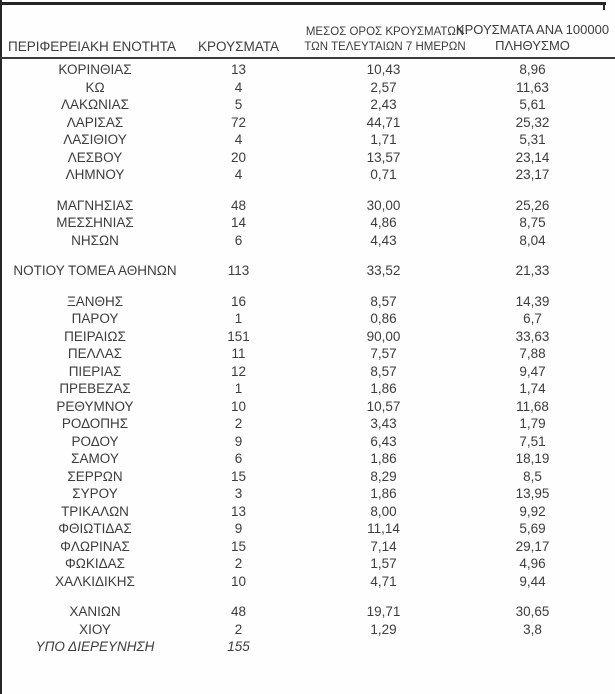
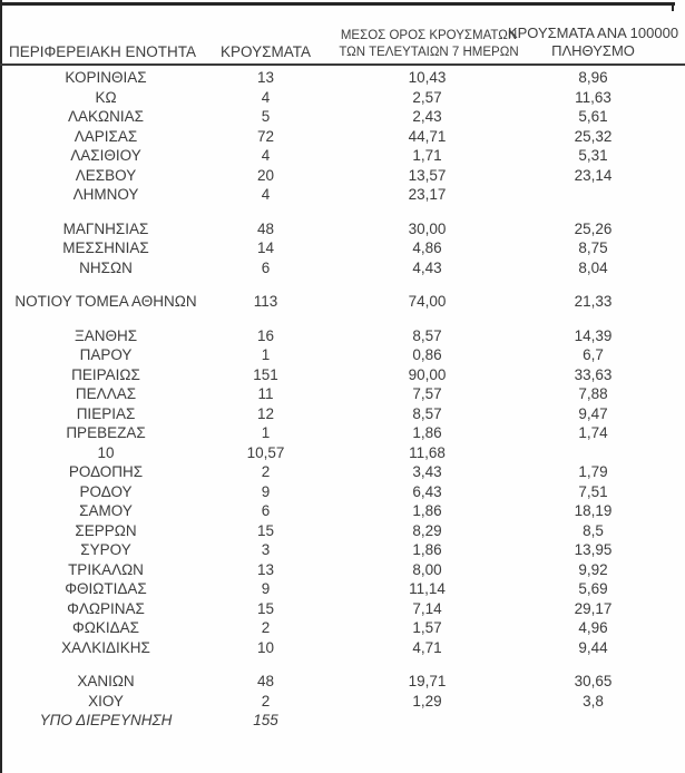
  ΠΕΡΙΦΕΡΕΙΑΚΗ ΕΝΟΤΗΤΑ
  ΚΡΟΥΣΜΑΤΑ
  ΜΕΣΟΣ ΟΡΟΣ ΚΡΟΥΣΜΑΤΩΝ
  ΤΩΝ ΤΕΛΕΥΤΑΙΩΝ 7 ΗΜΕΡΩΝ
  ΚΡΟΥΣΜΑΤΑ ΑΝΑ 100000
  ΠΛΗΘΥΣΜΟ
  ΚΟΡΙΝΘΙΑΣ
  13
  10,43
  8,96
  ΚΩ
  4
  2,57
  11,63
  ΛΑΚΩΝΙΑΣ
  5
  2,43
  5,61
  ΛΑΡΙΣΑΣ
  72
  44,71
  25,32
  ΛΑΣΙΘΙΟΥ
  4
  1,71
  5,31
  ΛΕΣΒΟΥ
  20
  13,57
  23,14
  ΛΗΜΝΟΥ
  4
- 0,71
  23,17
  ΜΑΓΝΗΣΙΑΣ
  48
  30,00
  25,26
  ΜΕΣΣΗΝΙΑΣ
  14
  4,86
  8,75
  ΝΗΣΩΝ
  6
  4,43
  8,04
  ΝΟΤΙΟΥ ΤΟΜΕΑ ΑΘΗΝΩΝ
  113
- 33,52
+ 74,00
  21,33
  ΞΑΝΘΗΣ
  16
  8,57
  14,39
  ΠΑΡΟΥ
  1
  0,86
  6,7
  ΠΕΙΡΑΙΩΣ
  151
  90,00
  33,63
  ΠΕΛΛΑΣ
  11
  7,57
  7,88
  ΠΙΕΡΙΑΣ
  12
  8,57
  9,47
  ΠΡΕΒΕΖΑΣ
  1
  1,86
  1,74
- ΡΕΘΥΜΝΟΥ
  10
  10,57
  11,68
  ΡΟΔΟΠΗΣ
  2
  3,43
  1,79
  ΡΟΔΟΥ
  9
  6,43
  7,51
  ΣΑΜΟΥ
  6
  1,86
  18,19
  ΣΕΡΡΩΝ
  15
  8,29
  8,5
  ΣΥΡΟΥ
  3
  1,86
  13,95
  ΤΡΙΚΑΛΩΝ
  13
  8,00
  9,92
  ΦΘΙΩΤΙΔΑΣ
  9
  11,14
  5,69
  ΦΛΩΡΙΝΑΣ
  15
  7,14
  29,17
  ΦΩΚΙΔΑΣ
  2
  1,57
  4,96
  ΧΑΛΚΙΔΙΚΗΣ
  10
  4,71
  9,44
  ΧΑΝΙΩΝ
  48
  19,71
  30,65
  ΧΙΟΥ
  2
  1,29
  3,8
  ΥΠΟ ΔΙΕΡΕΥΝΗΣΗ
  155
